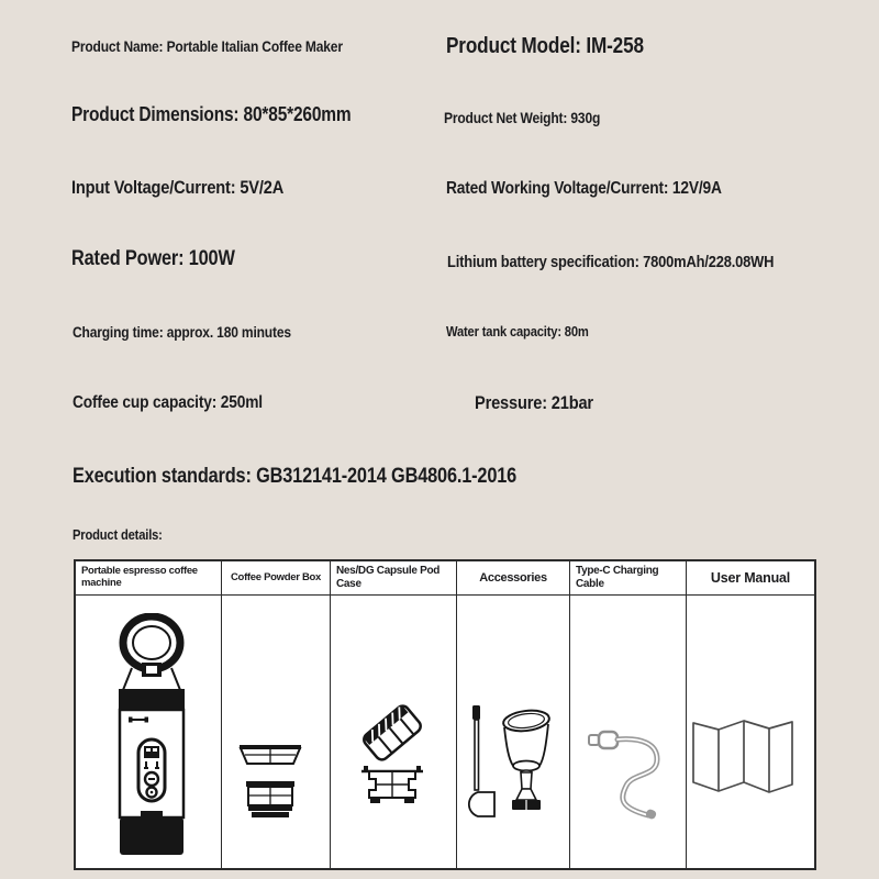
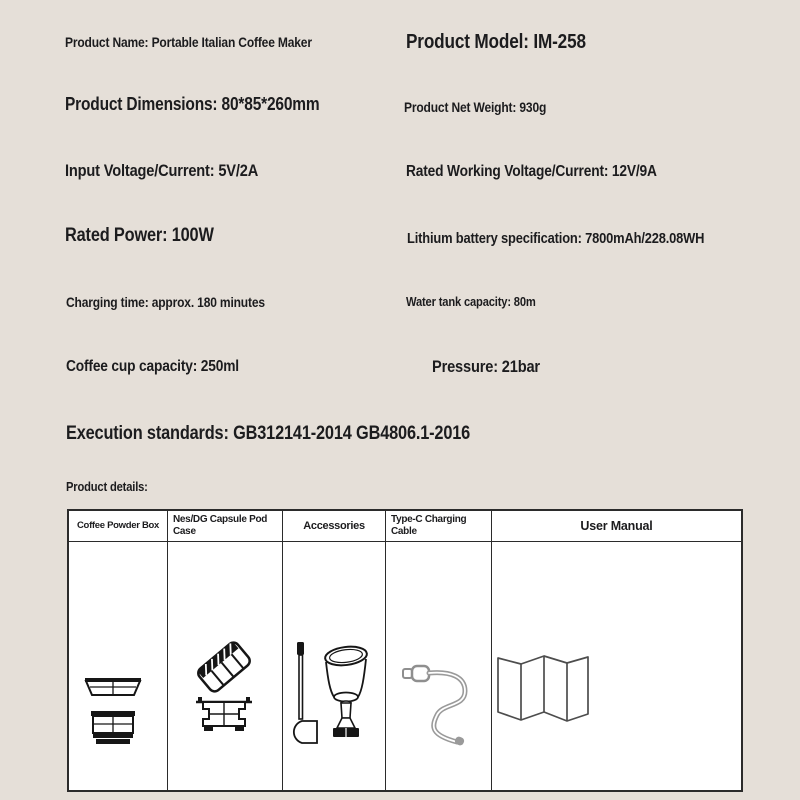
  Product Name: Portable Italian Coffee Maker
  Product Model: IM-258
  Product Dimensions: 80*85*260mm
  Product Net Weight: 930g
  Input Voltage/Current: 5V/2A
  Rated Working Voltage/Current: 12V/9A
  Rated Power: 100W
  Lithium battery specification: 7800mAh/228.08WH
  Charging time: approx. 180 minutes
  Water tank capacity: 80m
  Coffee cup capacity: 250ml
  Pressure: 21bar
  Execution standards: GB312141-2014 GB4806.1-2016
  Product details:
- Portable espresso coffee machine
  Coffee Powder Box
  Nes/DG Capsule Pod Case
  Accessories
  Type-C Charging Cable
  User Manual
